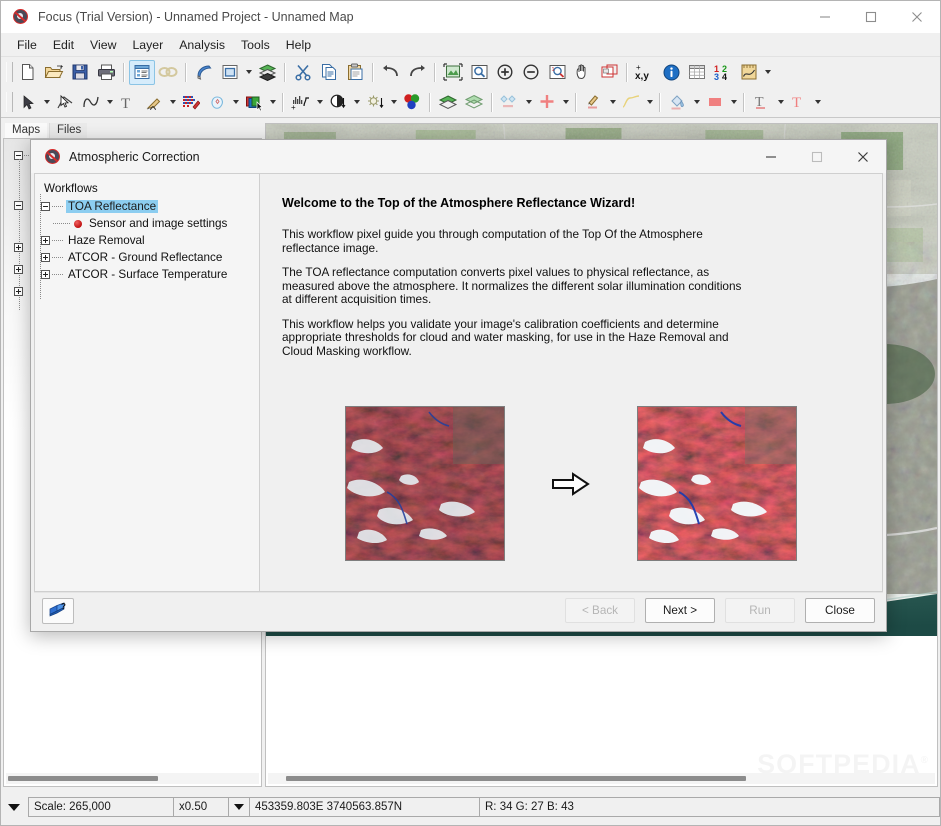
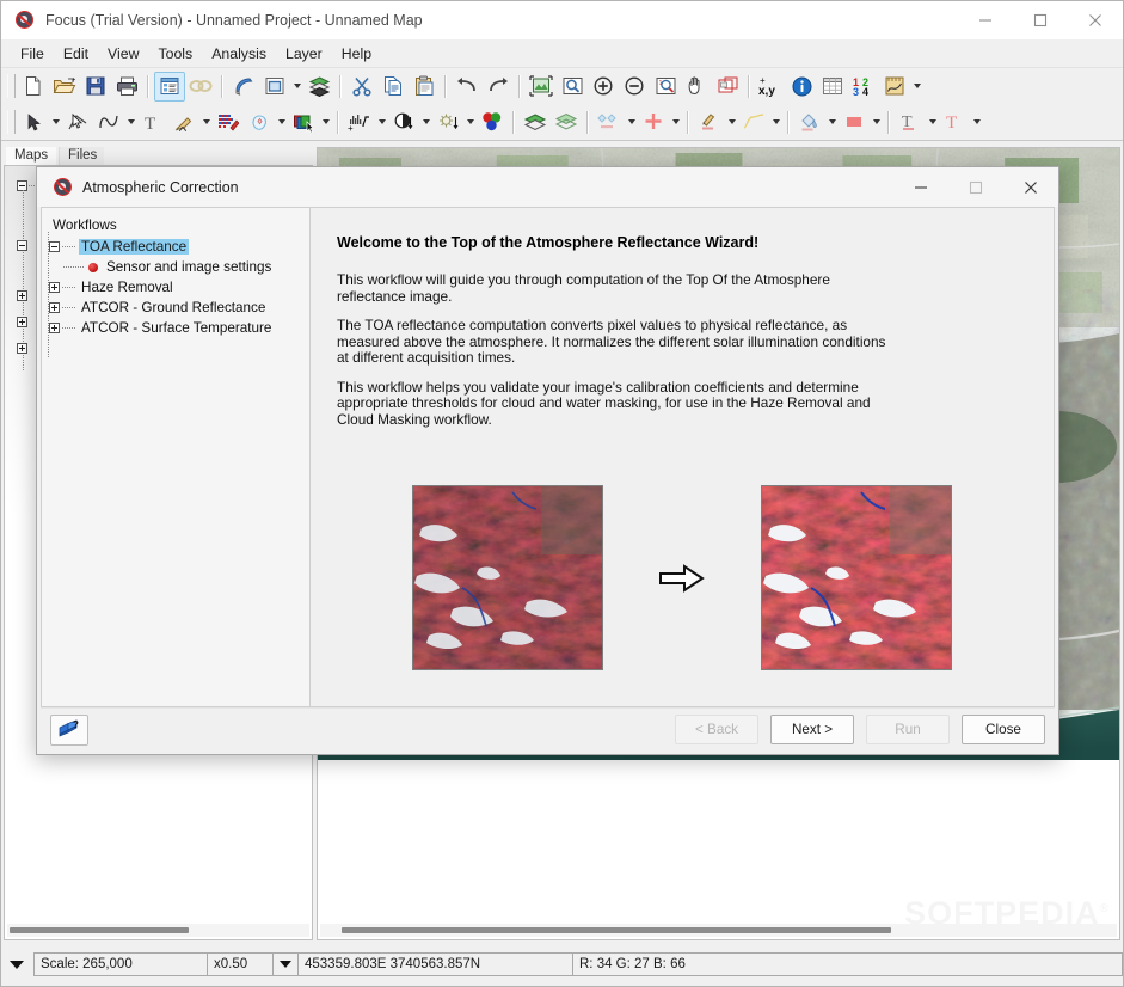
  Focus (Trial Version) - Unnamed Project - Unnamed Map
  File
  Edit
  View
- Layer
+ Tools
  Analysis
- Tools
+ Layer
  Help
  +
  x,y
  1
  2
  3
  4
  T
  +
  T
  T
  Maps
  Files
  Atmospheric Correction
  Workflows
  TOA Reflectance
  Sensor and image settings
  Haze Removal
  ATCOR - Ground Reflectance
  ATCOR - Surface Temperature
  Welcome to the Top of the Atmosphere Reflectance Wizard!
- This workflow pixel guide you through computation of the Top Of the Atmosphere reflectance image.
+ This workflow will guide you through computation of the Top Of the Atmosphere reflectance image.
  The TOA reflectance computation converts pixel values to physical reflectance, as measured above the atmosphere. It normalizes the different solar illumination conditions at different acquisition times.
  This workflow helps you validate your image's calibration coefficients and determine appropriate thresholds for cloud and water masking, for use in the Haze Removal and Cloud Masking workflow.
  ?
  < Back
  Next >
  Run
  Close
  Scale: 265,000
  x0.50
  453359.803E 3740563.857N
- R: 34 G: 27 B: 43
+ R: 34 G: 27 B: 66
